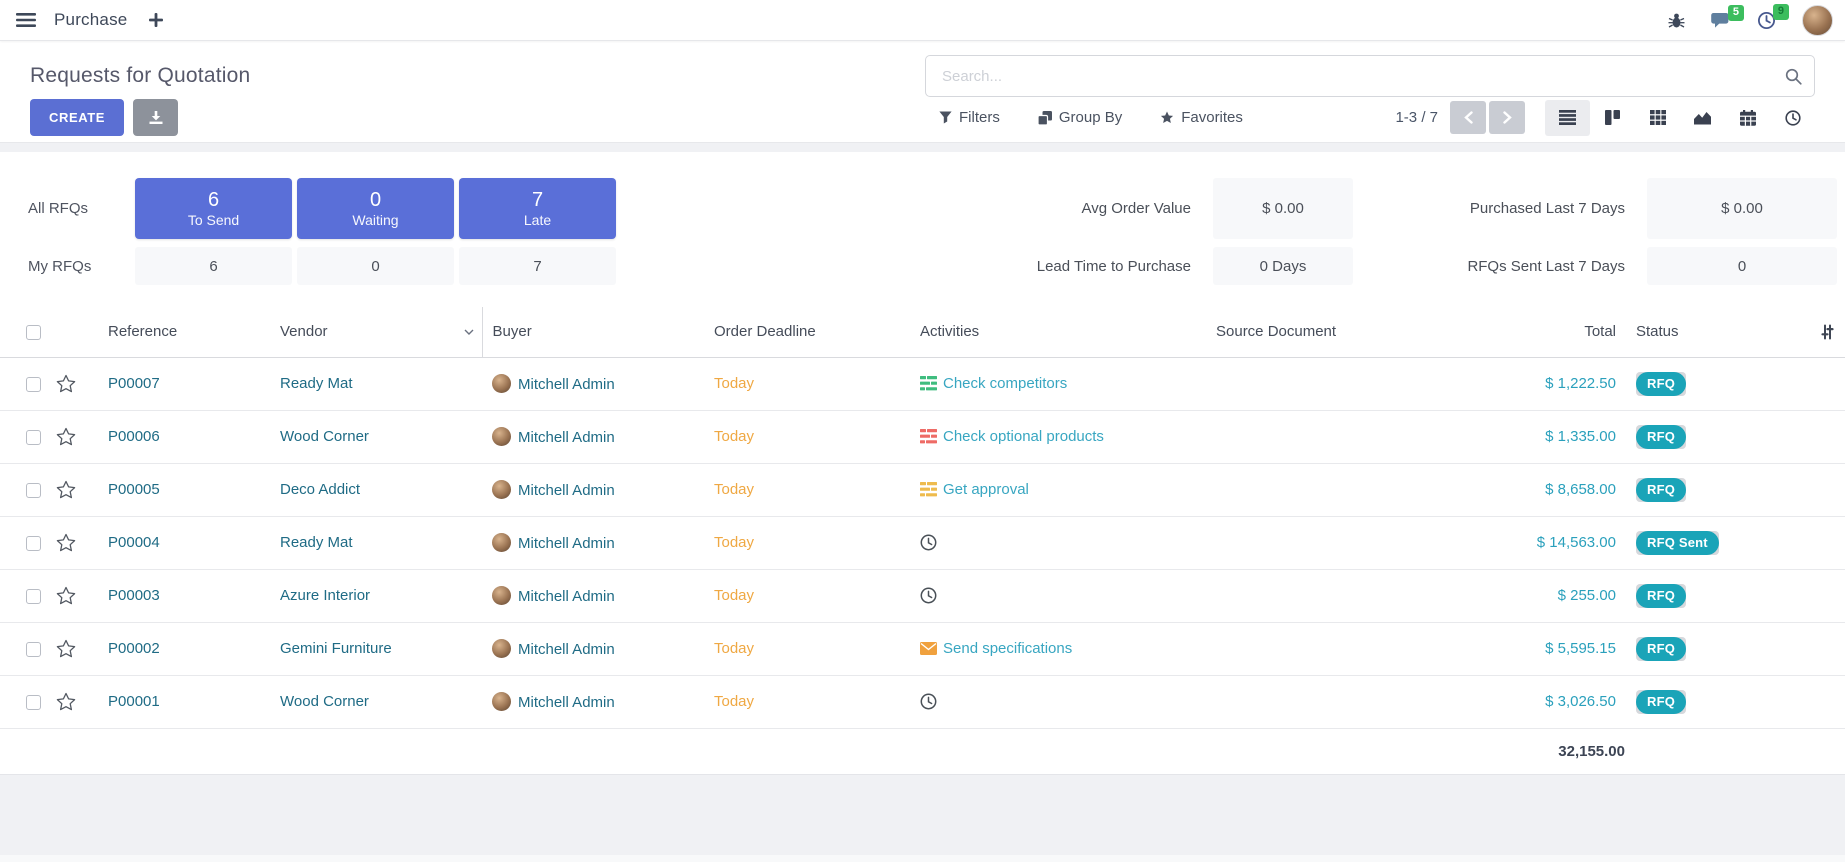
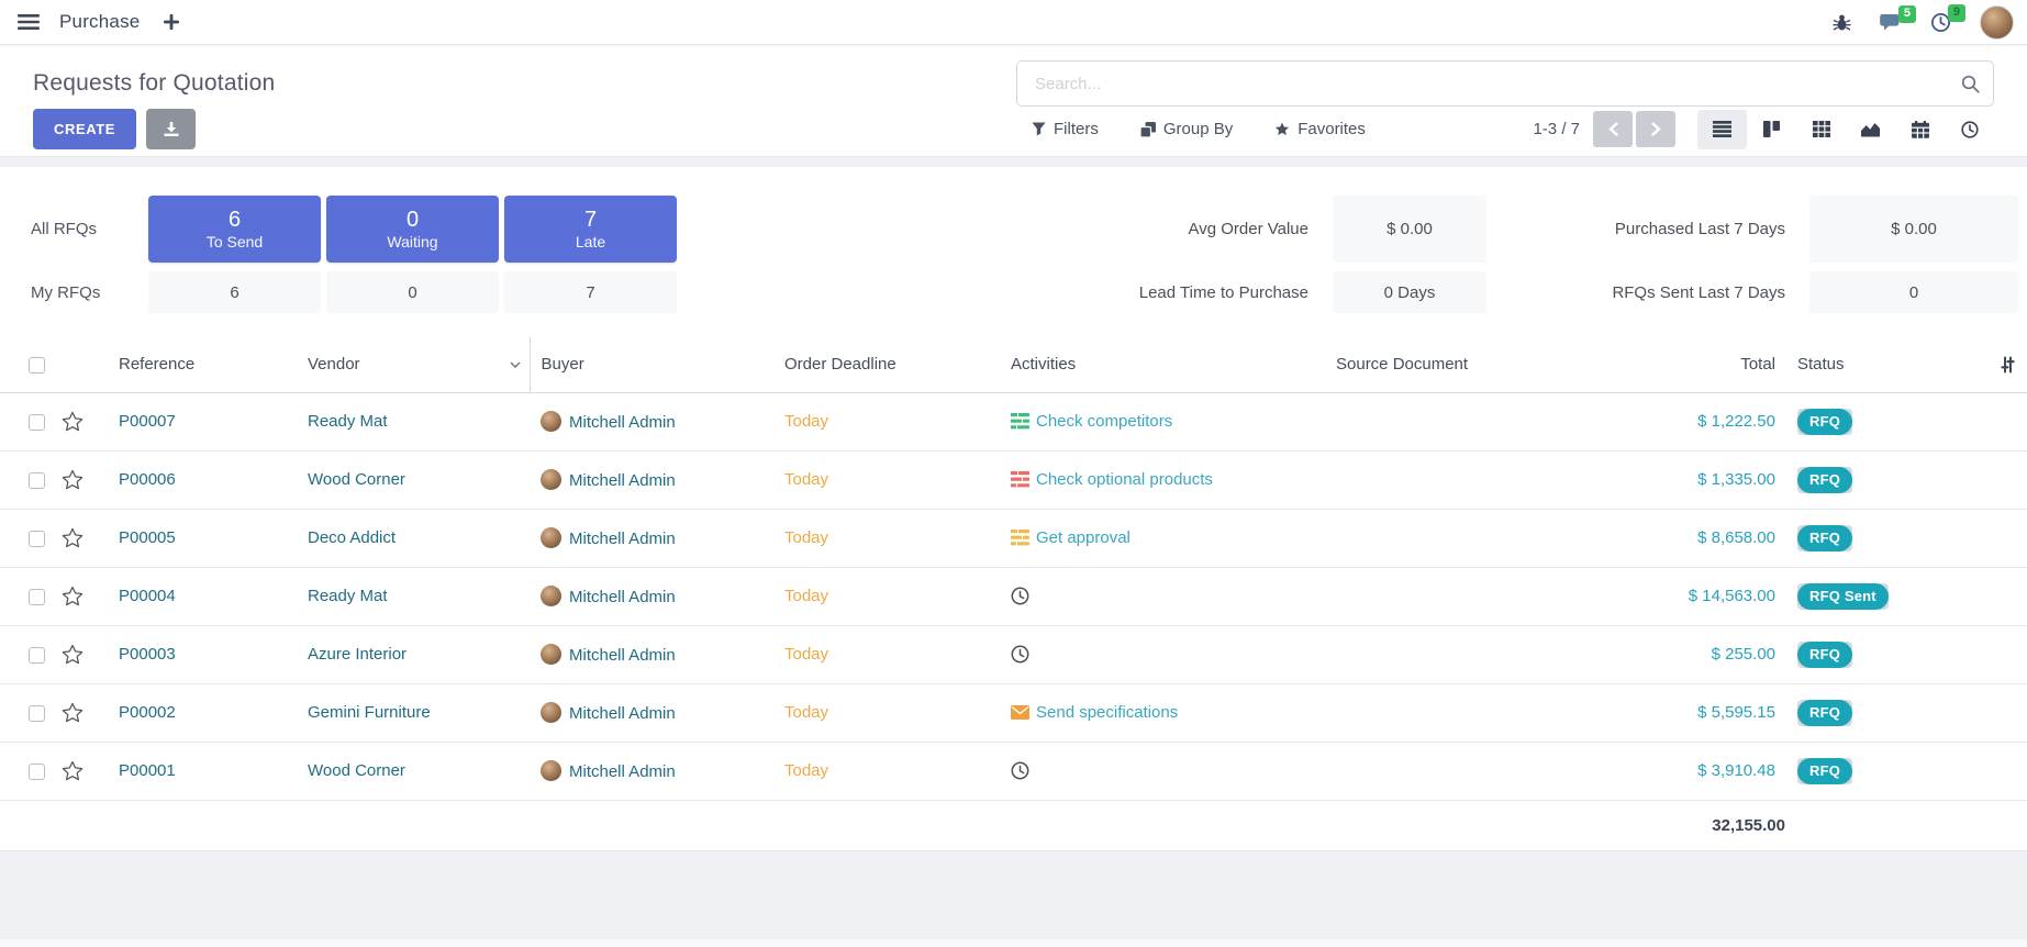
  Purchase
  5
  9
  Requests for Quotation
  Search...
  CREATE
  Filters
  Group By
  Favorites
  1-3 / 7
  All RFQs
  6
  To Send
  0
  Waiting
  7
  Late
  My RFQs
  6
  0
  7
  Avg Order Value
  $ 0.00
  Purchased Last 7 Days
  $ 0.00
  Lead Time to Purchase
  0 Days
  RFQs Sent Last 7 Days
  0
  		Reference	Vendor	Buyer	Order Deadline	Activities	Source Document	Total	Status
  		P00007	Ready Mat	Mitchell Admin	Today	Check competitors		$ 1,222.50	RFQ
  		P00006	Wood Corner	Mitchell Admin	Today	Check optional products		$ 1,335.00	RFQ
  		P00005	Deco Addict	Mitchell Admin	Today	Get approval		$ 8,658.00	RFQ
  		P00004	Ready Mat	Mitchell Admin	Today			$ 14,563.00	RFQ Sent
  		P00003	Azure Interior	Mitchell Admin	Today			$ 255.00	RFQ
  		P00002	Gemini Furniture	Mitchell Admin	Today	Send specifications		$ 5,595.15	RFQ
- 		P00001	Wood Corner	Mitchell Admin	Today			$ 3,026.50	RFQ
+ 		P00001	Wood Corner	Mitchell Admin	Today			$ 3,910.48	RFQ
  	32,155.00
